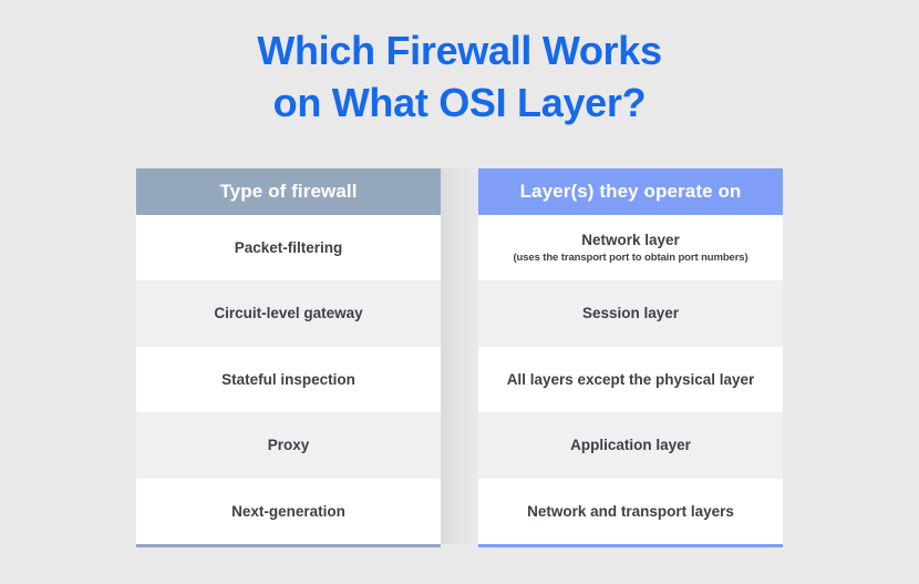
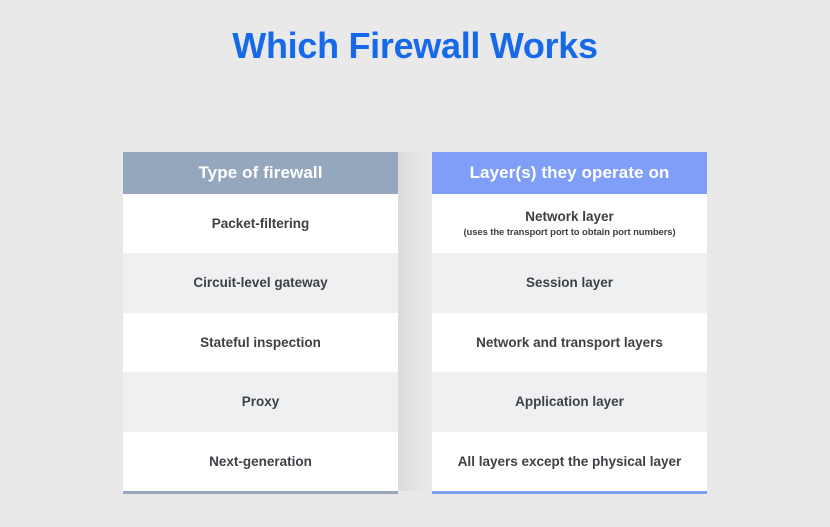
  Which Firewall Works
- on What OSI Layer?
  Type of firewall
  Packet-filtering
  Circuit-level gateway
  Stateful inspection
  Proxy
  Next-generation
  Layer(s) they operate on
  Network layer
  (uses the transport port to obtain port numbers)
  Session layer
- All layers except the physical layer
+ Network and transport layers
  Application layer
- Network and transport layers
+ All layers except the physical layer
